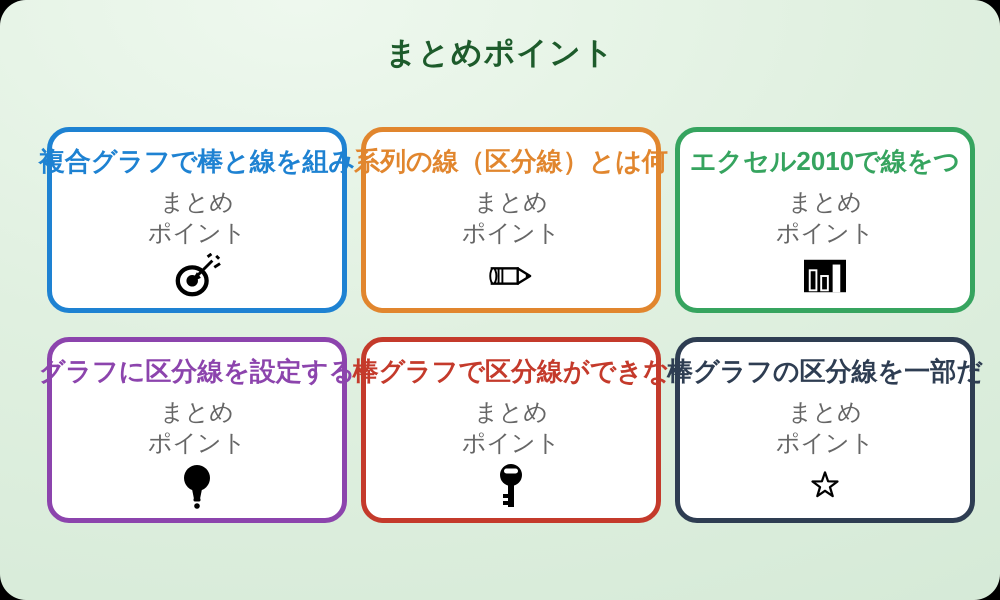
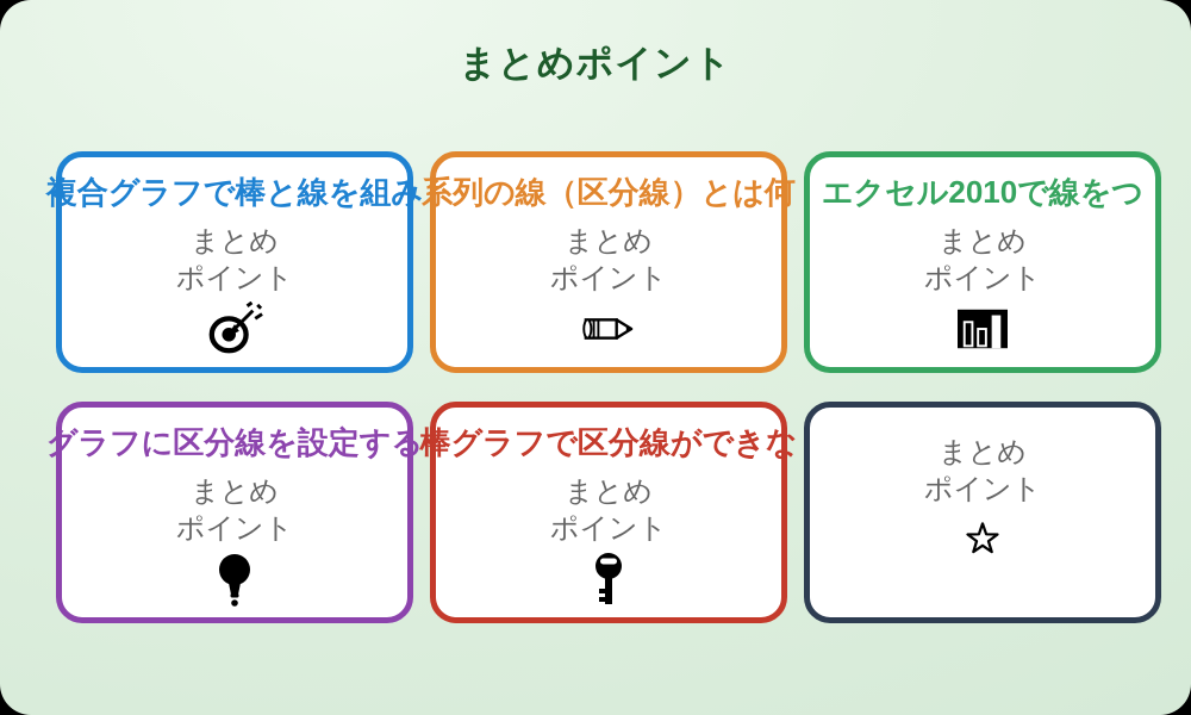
  まとめポイント
  複合グラフで棒と線を組み
  まとめ
  ポイント
  系列の線（区分線）とは何
  まとめ
  ポイント
  エクセル2010で線をつ
  まとめ
  ポイント
  グラフに区分線を設定する
  まとめ
  ポイント
  棒グラフで区分線ができな
  まとめ
  ポイント
- 棒グラフの区分線を一部だ
  まとめ
  ポイント
